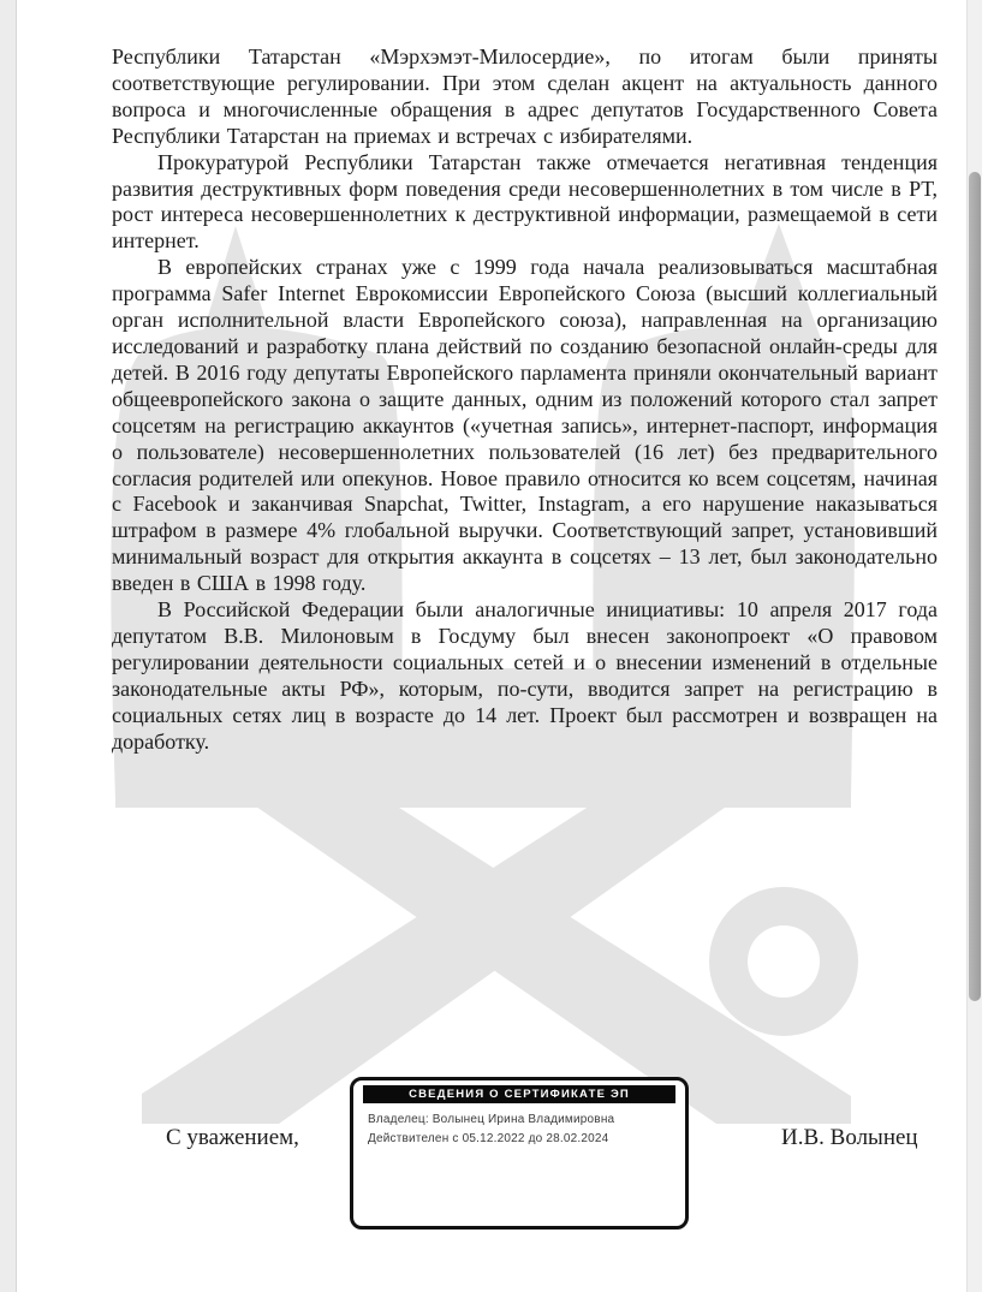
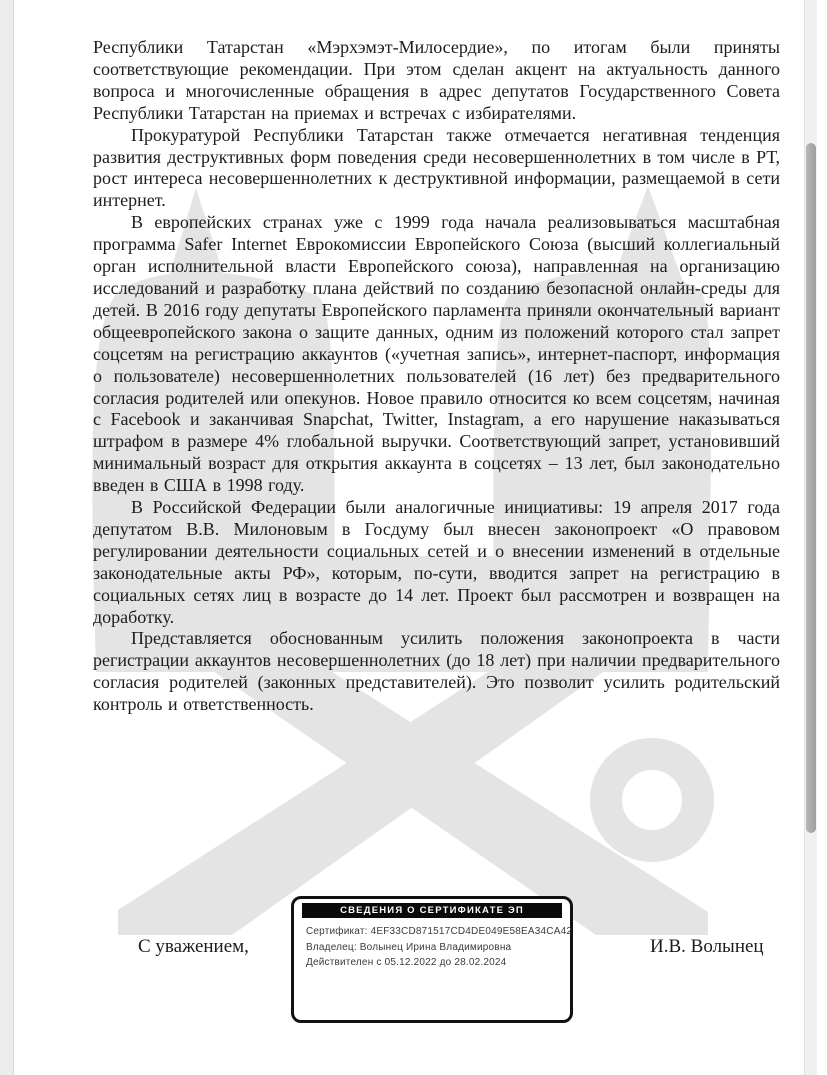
- Республики Татарстан «Мэрхэмэт-Милосердие», по итогам были приняты соответствующие регулировании. При этом сделан акцент на актуальность данного вопроса и многочисленные обращения в адрес депутатов Государственного Совета Республики Татарстан на приемах и встречах с избирателями.
+ Республики Татарстан «Мэрхэмэт-Милосердие», по итогам были приняты соответствующие рекомендации. При этом сделан акцент на актуальность данного вопроса и многочисленные обращения в адрес депутатов Государственного Совета Республики Татарстан на приемах и встречах с избирателями.
  Прокуратурой Республики Татарстан также отмечается негативная тенденция развития деструктивных форм поведения среди несовершеннолетних в том числе в РТ, рост интереса несовершеннолетних к деструктивной информации, размещаемой в сети интернет.
  В европейских странах уже с 1999 года начала реализовываться масштабная программа Safer Internet Еврокомиссии Европейского Союза (высший коллегиальный орган исполнительной власти Европейского союза), направленная на организацию исследований и разработку плана действий по созданию безопасной онлайн-среды для детей. В 2016 году депутаты Европейского парламента приняли окончательный вариант общеевропейского закона о защите данных, одним из положений которого стал запрет соцсетям на регистрацию аккаунтов («учетная запись», интернет-паспорт, информация о пользователе) несовершеннолетних пользователей (16 лет) без предварительного согласия родителей или опекунов. Новое правило относится ко всем соцсетям, начиная с Facebook и заканчивая Snapchat, Twitter, Instagram, а его нарушение наказываться штрафом в размере 4% глобальной выручки. Соответствующий запрет, установивший минимальный возраст для открытия аккаунта в соцсетях – 13 лет, был законодательно введен в США в 1998 году.
- В Российской Федерации были аналогичные инициативы: 10 апреля 2017 года депутатом В.В. Милоновым в Госдуму был внесен законопроект «О правовом регулировании деятельности социальных сетей и о внесении изменений в отдельные законодательные акты РФ», которым, по-сути, вводится запрет на регистрацию в социальных сетях лиц в возрасте до 14 лет. Проект был рассмотрен и возвращен на доработку.
+ В Российской Федерации были аналогичные инициативы: 19 апреля 2017 года депутатом В.В. Милоновым в Госдуму был внесен законопроект «О правовом регулировании деятельности социальных сетей и о внесении изменений в отдельные законодательные акты РФ», которым, по-сути, вводится запрет на регистрацию в социальных сетях лиц в возрасте до 14 лет. Проект был рассмотрен и возвращен на доработку.
+ Представляется обоснованным усилить положения законопроекта в части регистрации аккаунтов несовершеннолетних (до 18 лет) при наличии предварительного согласия родителей (законных представителей). Это позволит усилить родительский контроль и ответственность.
  С уважением,
  И.В. Волынец
  СВЕДЕНИЯ О СЕРТИФИКАТЕ ЭП
+ Сертификат: 4EF33CD871517CD4DE049E58EA34CA42
  Владелец: Волынец Ирина Владимировна
  Действителен с 05.12.2022 до 28.02.2024
